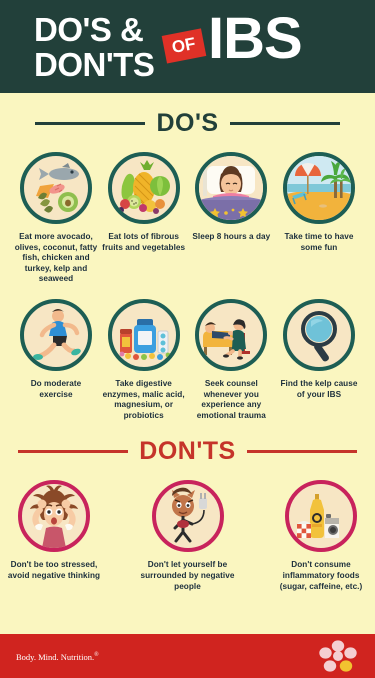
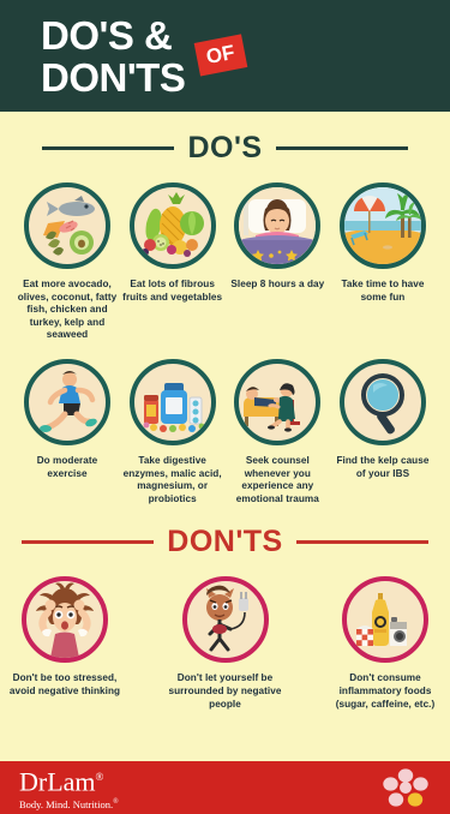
  DO'S &
  DON'TS
- IBS
  DO'S
  Eat more avocado, olives, coconut, fatty fish, chicken and turkey, kelp and seaweed
  Eat lots of fibrous fruits and vegetables
  Sleep 8 hours a day
  Take time to have some fun
  Do moderate exercise
  Take digestive enzymes, malic acid, magnesium, or probiotics
  Seek counsel whenever you experience any emotional trauma
  Find the kelp cause of your IBS
  DON'TS
  Don't be too stressed, avoid negative thinking
  Don't let yourself be surrounded by negative people
  Don't consume inflammatory foods (sugar, caffeine, etc.)
+ DrLam®
  Body. Mind. Nutrition.
